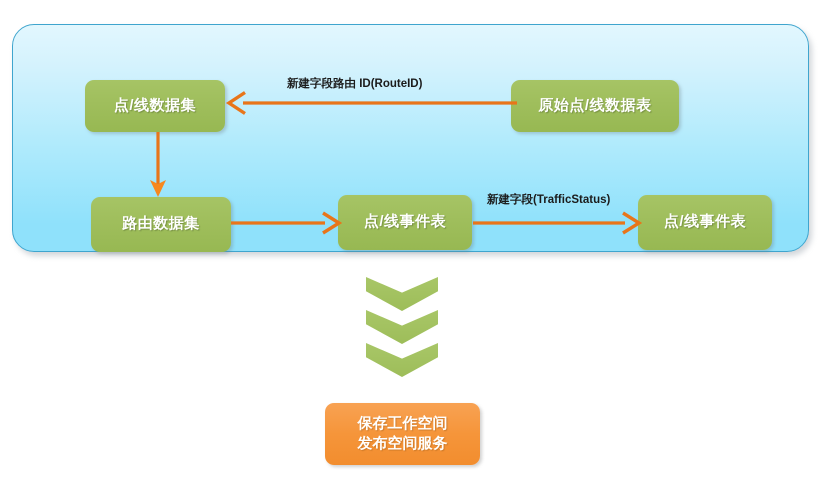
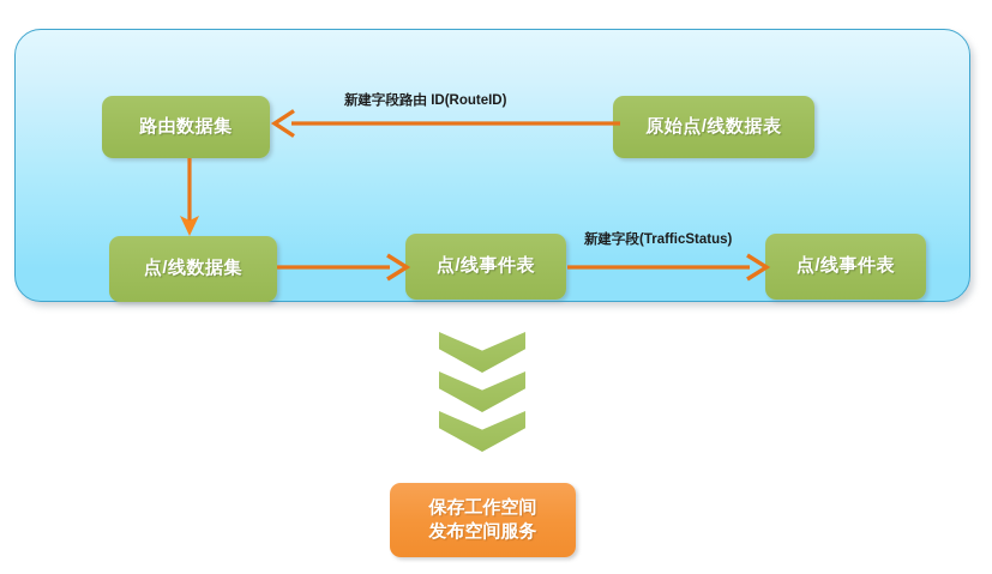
- 点/线数据集
+ 路由数据集
  原始点/线数据表
- 路由数据集
+ 点/线数据集
  点/线事件表
  点/线事件表
  新建字段路由 ID(RouteID)
  新建字段(TrafficStatus)
  保存工作空间
  发布空间服务
